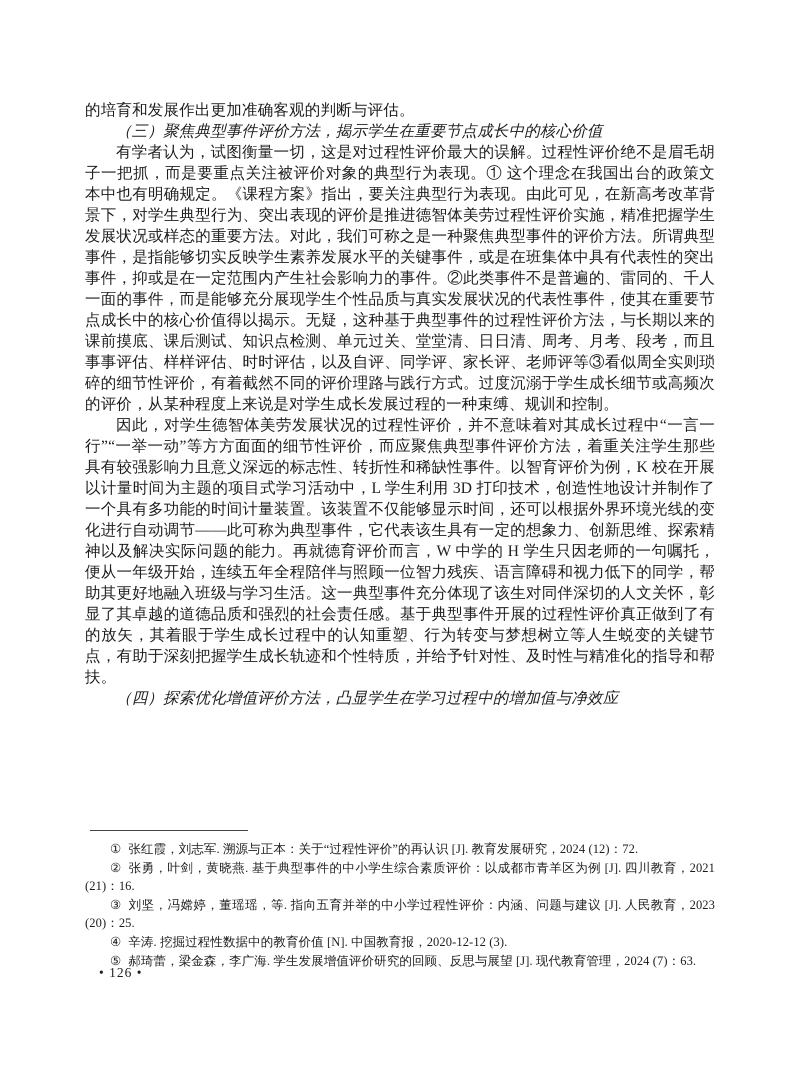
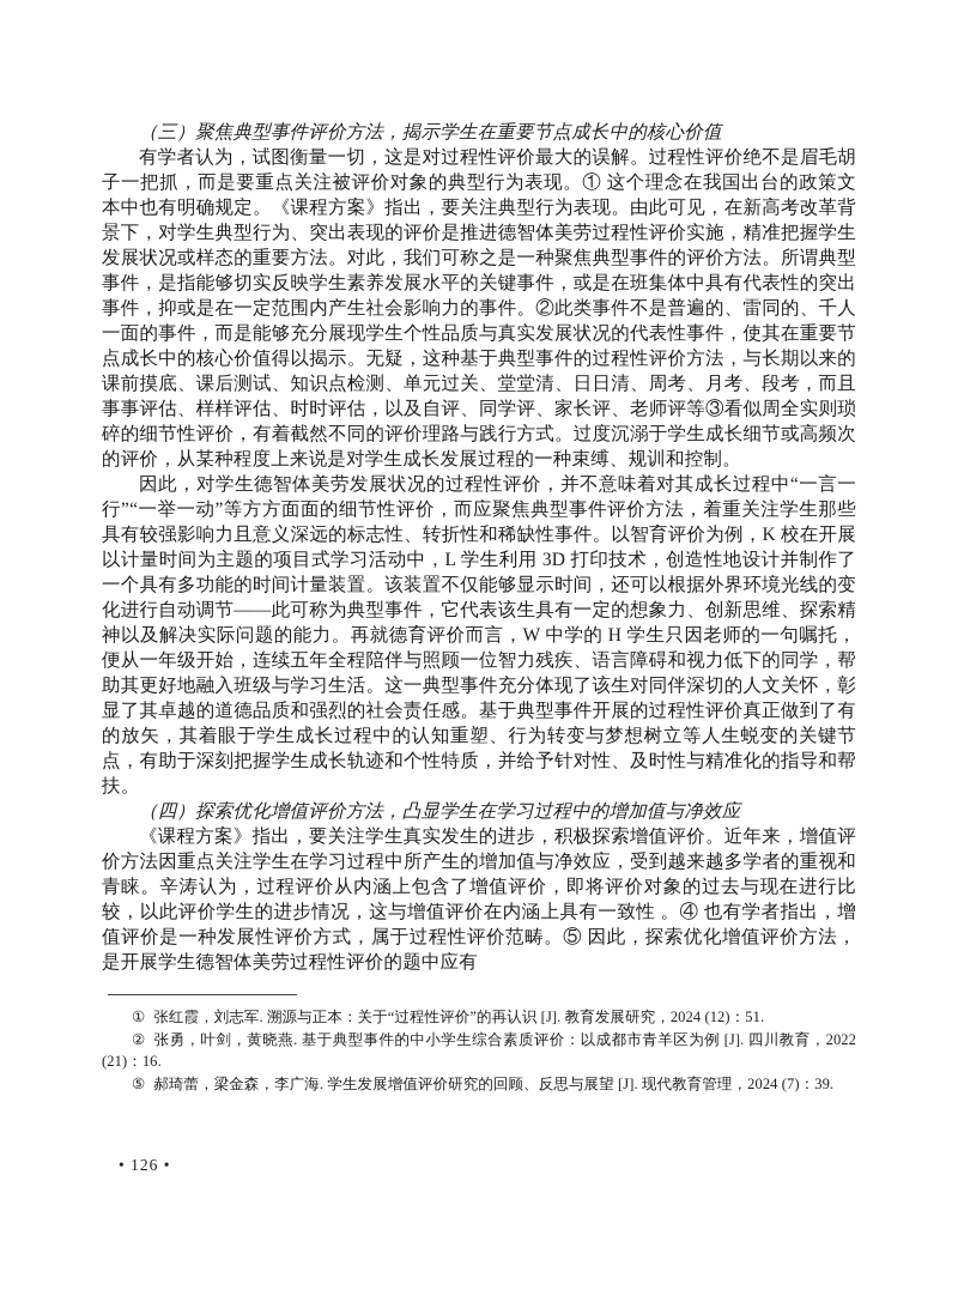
- 的培育和发展作出更加准确客观的判断与评估。
  （三）聚焦典型事件评价方法，揭示学生在重要节点成长中的核心价值
  有学者认为，试图衡量一切，这是对过程性评价最大的误解。过程性评价绝不是眉毛胡子一把抓，而是要重点关注被评价对象的典型行为表现。① 这个理念在我国出台的政策文本中也有明确规定。《课程方案》指出，要关注典型行为表现。由此可见，在新高考改革背景下，对学生典型行为、突出表现的评价是推进德智体美劳过程性评价实施，精准把握学生发展状况或样态的重要方法。对此，我们可称之是一种聚焦典型事件的评价方法。所谓典型事件，是指能够切实反映学生素养发展水平的关键事件，或是在班集体中具有代表性的突出事件，抑或是在一定范围内产生社会影响力的事件。②此类事件不是普遍的、雷同的、千人一面的事件，而是能够充分展现学生个性品质与真实发展状况的代表性事件，使其在重要节点成长中的核心价值得以揭示。无疑，这种基于典型事件的过程性评价方法，与长期以来的课前摸底、课后测试、知识点检测、单元过关、堂堂清、日日清、周考、月考、段考，而且事事评估、样样评估、时时评估，以及自评、同学评、家长评、老师评等③看似周全实则琐碎的细节性评价，有着截然不同的评价理路与践行方式。过度沉溺于学生成长细节或高频次的评价，从某种程度上来说是对学生成长发展过程的一种束缚、规训和控制。
  因此，对学生德智体美劳发展状况的过程性评价，并不意味着对其成长过程中“一言一行”“一举一动”等方方面面的细节性评价，而应聚焦典型事件评价方法，着重关注学生那些具有较强影响力且意义深远的标志性、转折性和稀缺性事件。以智育评价为例，K 校在开展以计量时间为主题的项目式学习活动中，L 学生利用 3D 打印技术，创造性地设计并制作了一个具有多功能的时间计量装置。该装置不仅能够显示时间，还可以根据外界环境光线的变化进行自动调节——此可称为典型事件，它代表该生具有一定的想象力、创新思维、探索精神以及解决实际问题的能力。再就德育评价而言，W 中学的 H 学生只因老师的一句嘱托，便从一年级开始，连续五年全程陪伴与照顾一位智力残疾、语言障碍和视力低下的同学，帮助其更好地融入班级与学习生活。这一典型事件充分体现了该生对同伴深切的人文关怀，彰显了其卓越的道德品质和强烈的社会责任感。基于典型事件开展的过程性评价真正做到了有的放矢，其着眼于学生成长过程中的认知重塑、行为转变与梦想树立等人生蜕变的关键节点，有助于深刻把握学生成长轨迹和个性特质，并给予针对性、及时性与精准化的指导和帮扶。
  （四）探索优化增值评价方法，凸显学生在学习过程中的增加值与净效应
+ 《课程方案》指出，要关注学生真实发生的进步，积极探索增值评价。近年来，增值评价方法因重点关注学生在学习过程中所产生的增加值与净效应，受到越来越多学者的重视和青睐。辛涛认为，过程评价从内涵上包含了增值评价，即将评价对象的过去与现在进行比较，以此评价学生的进步情况，这与增值评价在内涵上具有一致性 。④ 也有学者指出，增值评价是一种发展性评价方式，属于过程性评价范畴。⑤ 因此，探索优化增值评价方法，是开展学生德智体美劳过程性评价的题中应有
- ① 张红霞，刘志军. 溯源与正本：关于“过程性评价”的再认识 [J]. 教育发展研究，2024 (12)：72.
+ ① 张红霞，刘志军. 溯源与正本：关于“过程性评价”的再认识 [J]. 教育发展研究，2024 (12)：51.
- ② 张勇，叶剑，黄晓燕. 基于典型事件的中小学生综合素质评价：以成都市青羊区为例 [J]. 四川教育，2021 (21)：16.
+ ② 张勇，叶剑，黄晓燕. 基于典型事件的中小学生综合素质评价：以成都市青羊区为例 [J]. 四川教育，2022 (21)：16.
- ③ 刘坚，冯嫦婷，董瑶瑶，等. 指向五育并举的中小学过程性评价：内涵、问题与建议 [J]. 人民教育，2023 (20)：25.
- ④ 辛涛. 挖掘过程性数据中的教育价值 [N]. 中国教育报，2020-12-12 (3).
- ⑤ 郝琦蕾，梁金森，李广海. 学生发展增值评价研究的回顾、反思与展望 [J]. 现代教育管理，2024 (7)：63.
+ ⑤ 郝琦蕾，梁金森，李广海. 学生发展增值评价研究的回顾、反思与展望 [J]. 现代教育管理，2024 (7)：39.
  • 126 •
